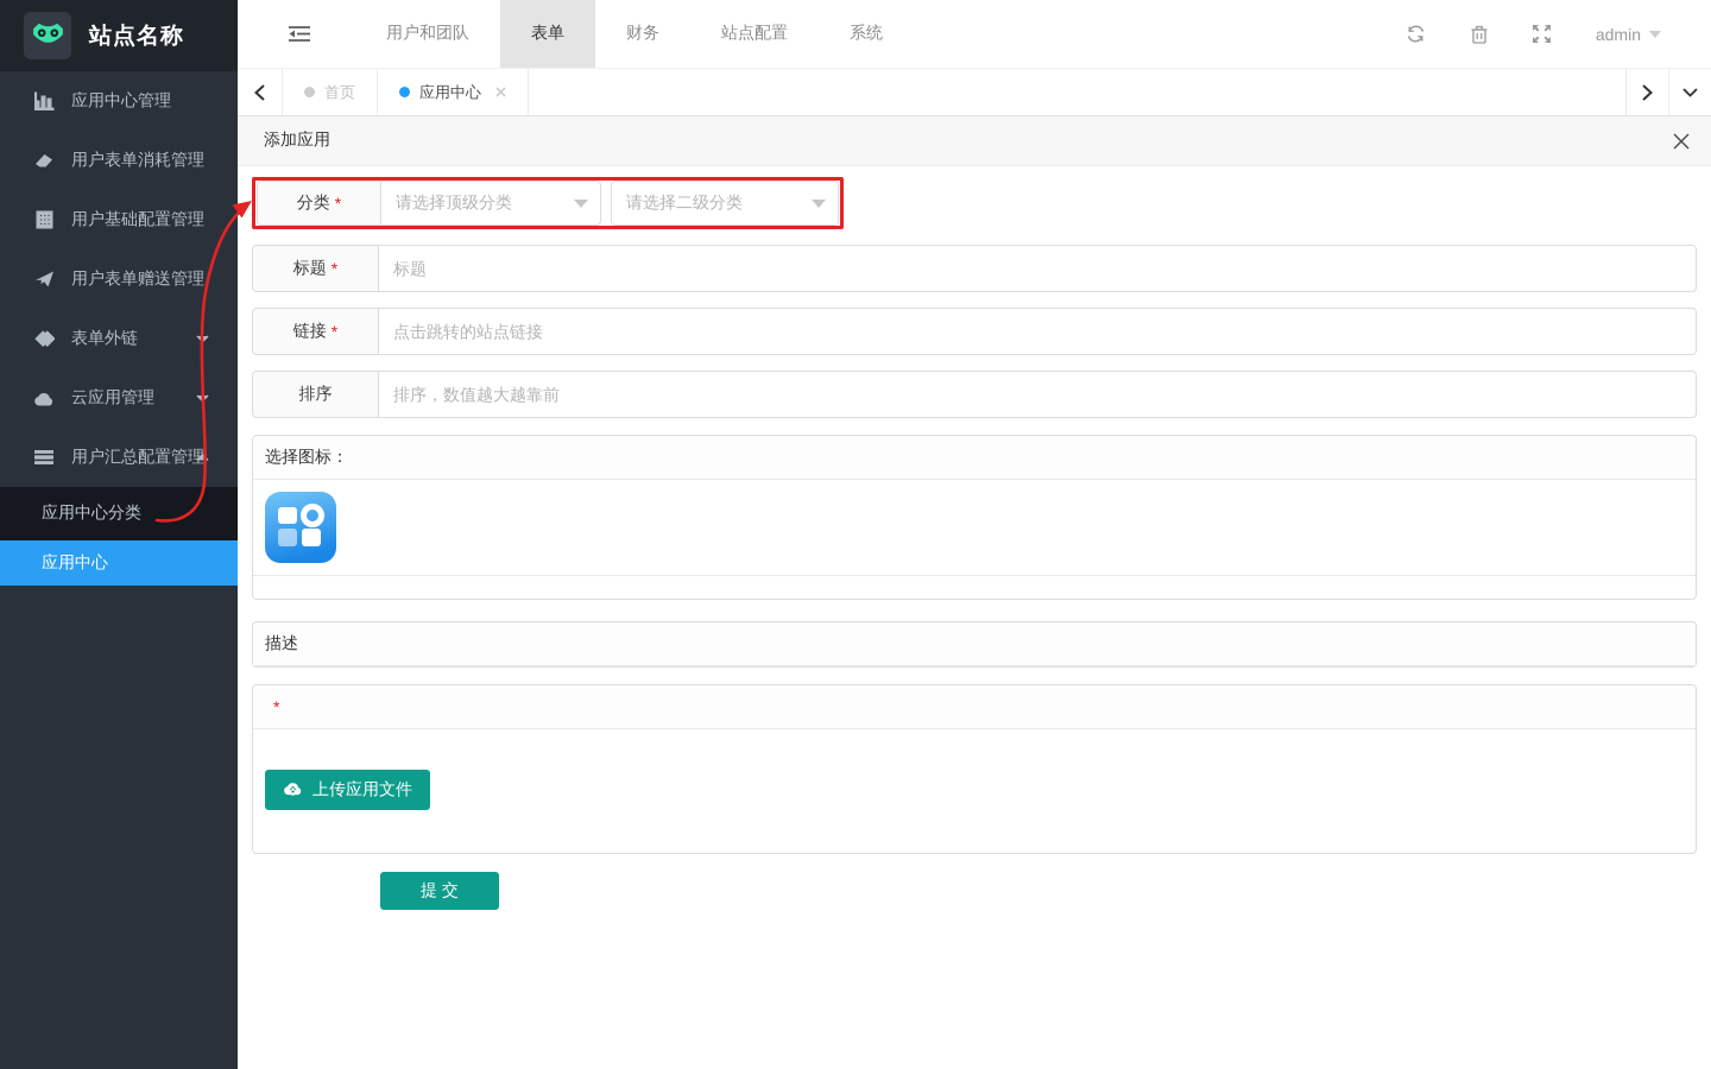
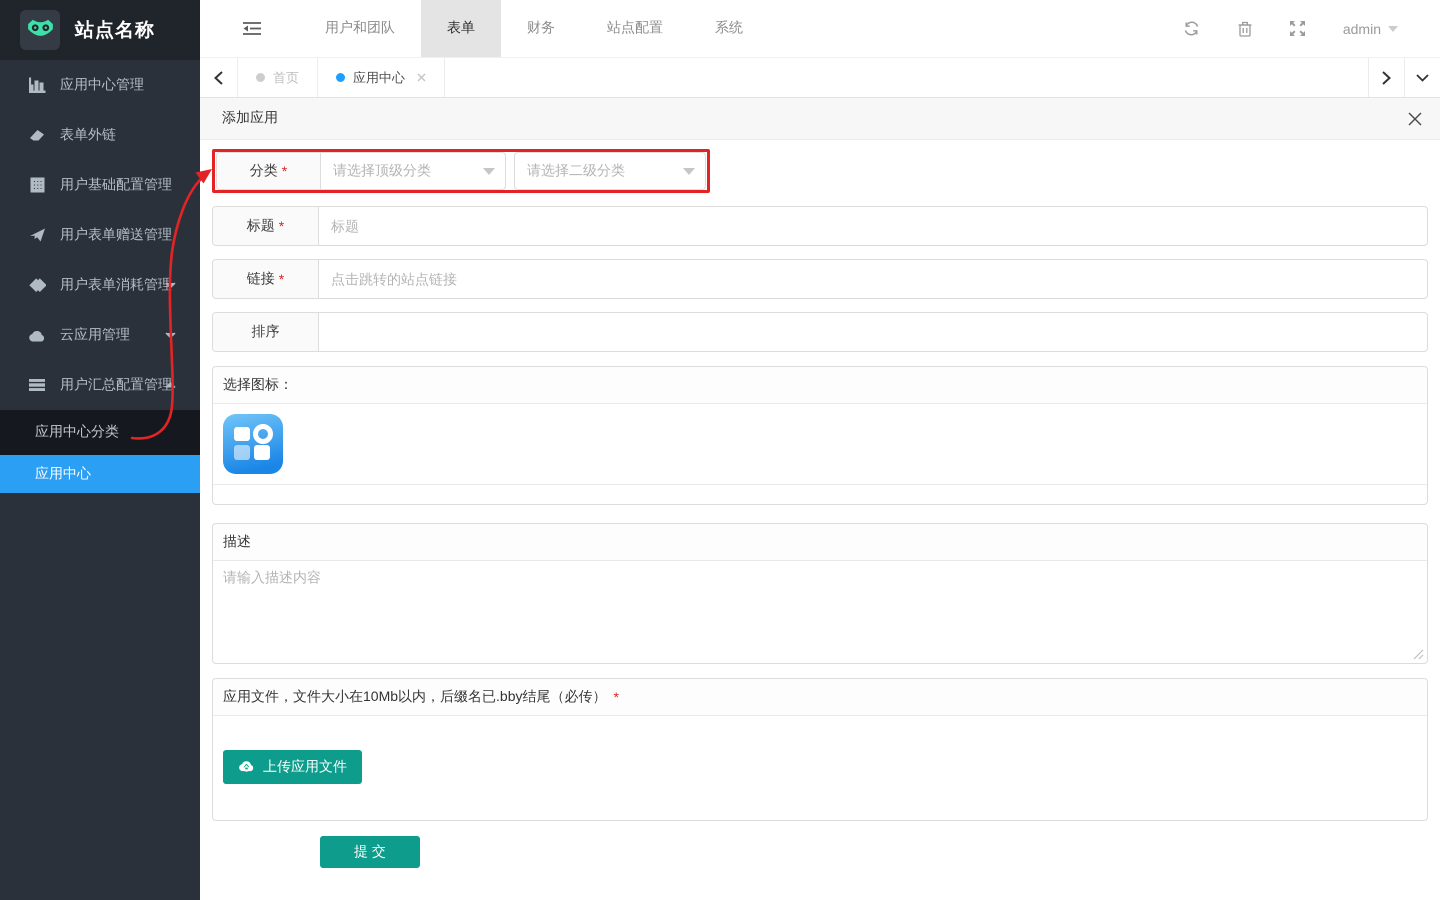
  站点名称
  应用中心管理
- 用户表单消耗管理
+ 表单外链
  用户基础配置管理
  用户表单赠送管理
- 表单外链
+ 用户表单消耗管理
  云应用管理
  用户汇总配置管理
  应用中心分类
  应用中心
  用户和团队
  表单
  财务
  站点配置
  系统
  admin
  首页
  应用中心
  添加应用
  分类
  *
  请选择顶级分类
  请选择二级分类
  标题
  *
  标题
  链接
  *
  点击跳转的站点链接
  排序
- 排序，数值越大越靠前
  选择图标：
  描述
+ 请输入描述内容
+ 应用文件，文件大小在10Mb以内，后缀名已.bby结尾（必传）
  *
  上传应用文件
  提 交
